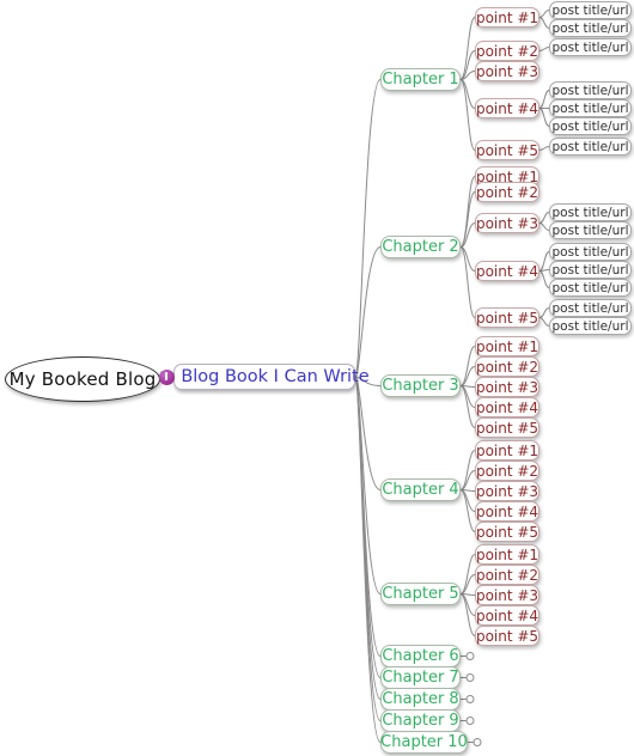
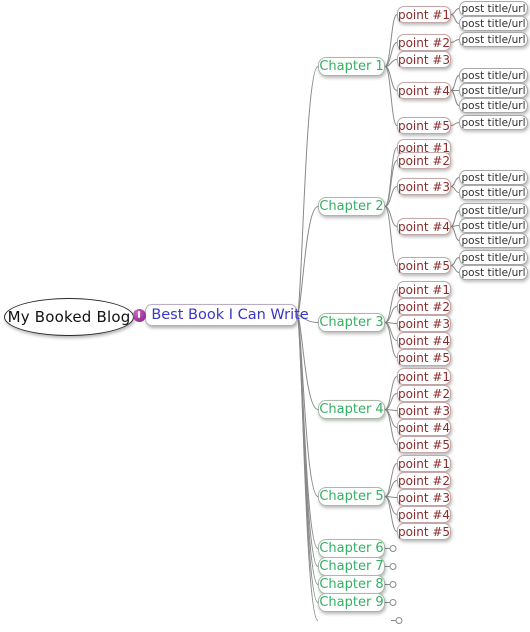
  My Booked Blog
- Blog Book I Can Write
+ Best Book I Can Write
  Chapter 1
  point #1
  post title/url
  post title/url
  point #2
  post title/url
  point #3
  point #4
  post title/url
  post title/url
  post title/url
  point #5
  post title/url
  Chapter 2
  point #1
  point #2
  point #3
  post title/url
  post title/url
  point #4
  post title/url
  post title/url
  post title/url
  point #5
  post title/url
  post title/url
  Chapter 3
  point #1
  point #2
  point #3
  point #4
  point #5
  Chapter 4
  point #1
  point #2
  point #3
  point #4
  point #5
  Chapter 5
  point #1
  point #2
  point #3
  point #4
  point #5
  Chapter 6
  Chapter 7
  Chapter 8
  Chapter 9
- Chapter 10
